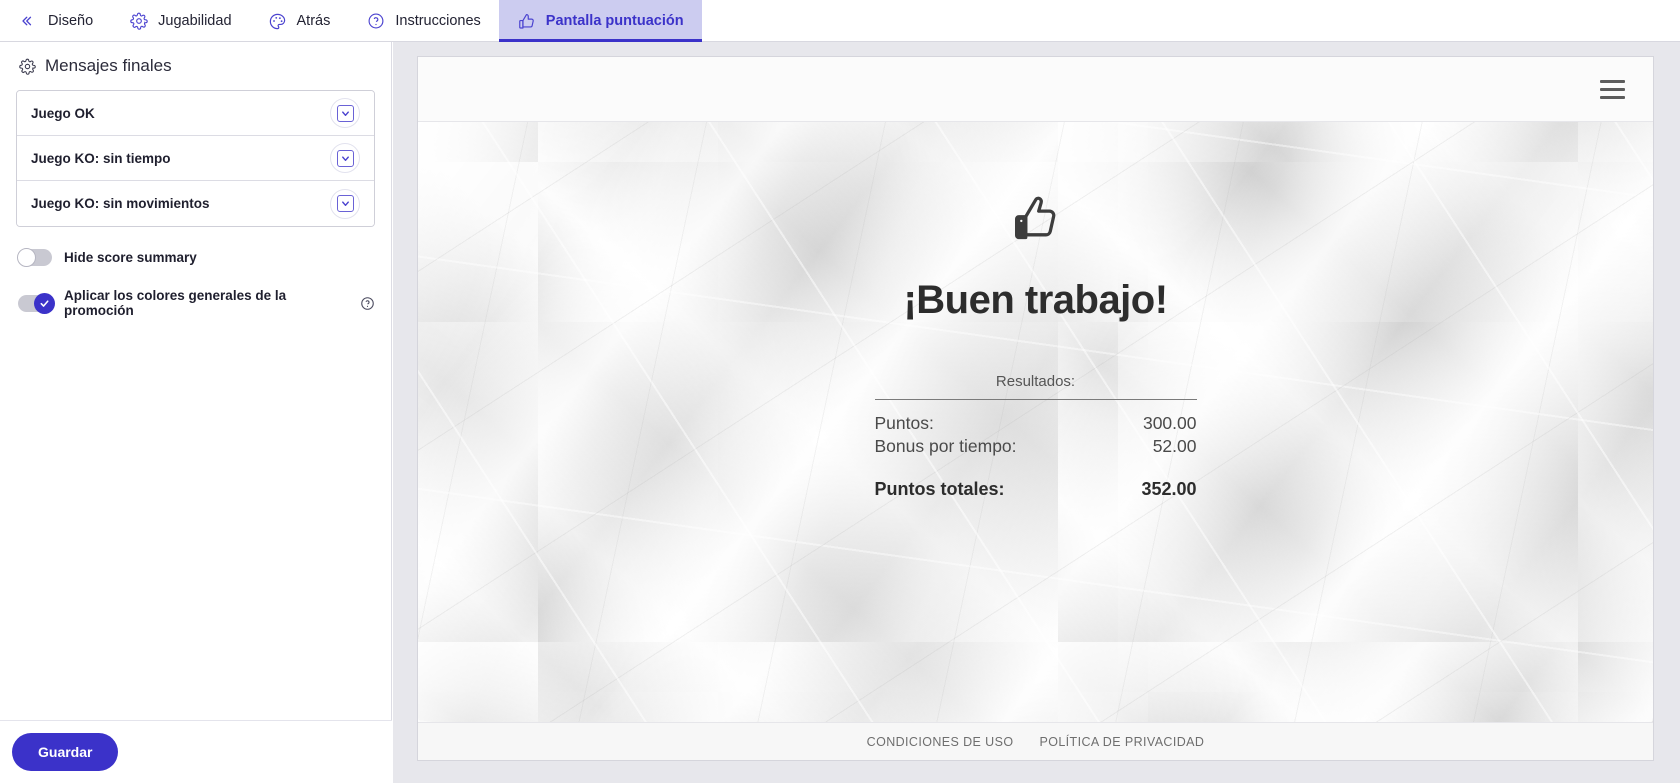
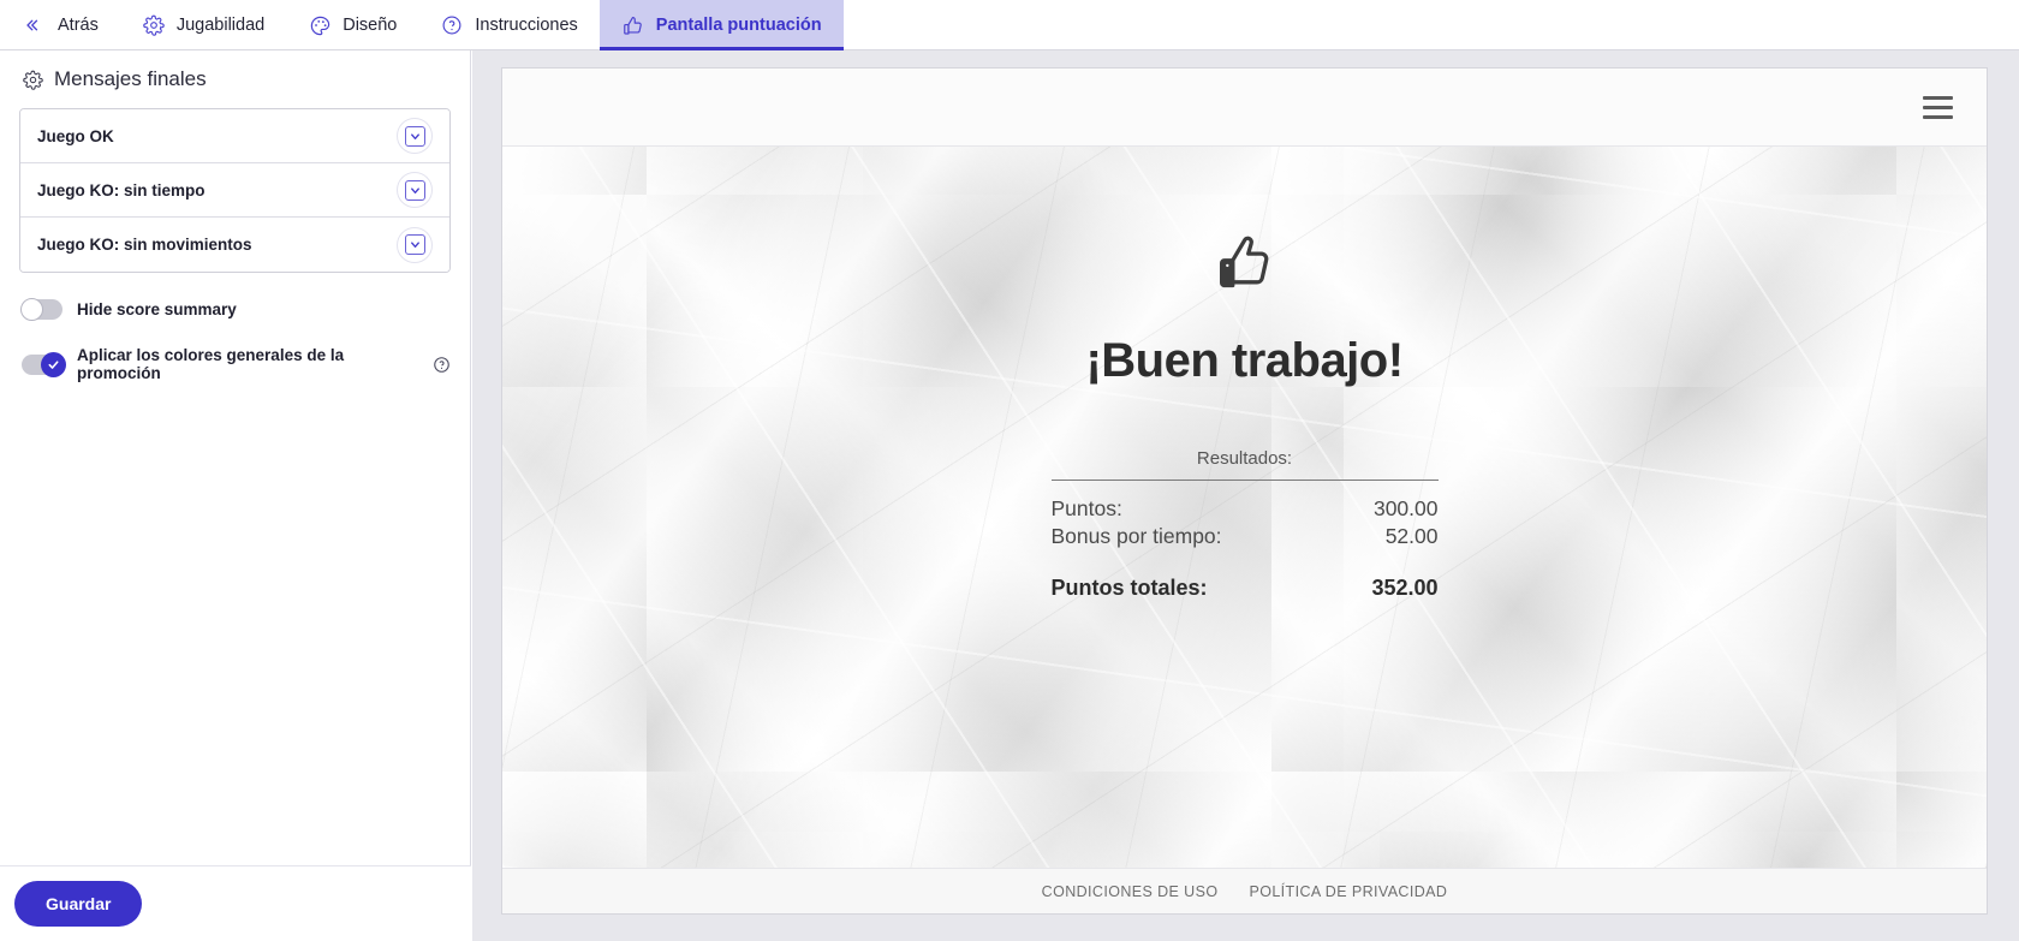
- Diseño
+ Atrás
  Jugabilidad
- Atrás
+ Diseño
  Instrucciones
  Pantalla puntuación
  Mensajes finales
  Juego OK
  Juego KO: sin tiempo
  Juego KO: sin movimientos
  Hide score summary
  Aplicar los colores generales de la promoción
  Guardar
  ¡Buen trabajo!
  Resultados:
  Puntos:
  300.00
  Bonus por tiempo:
  52.00
  Puntos totales:
  352.00
  CONDICIONES DE USO
  POLÍTICA DE PRIVACIDAD
